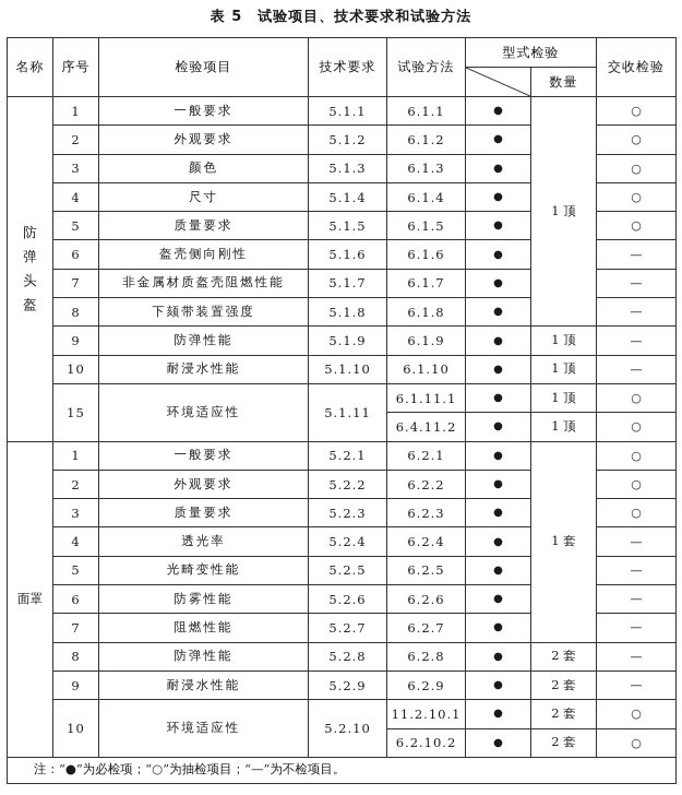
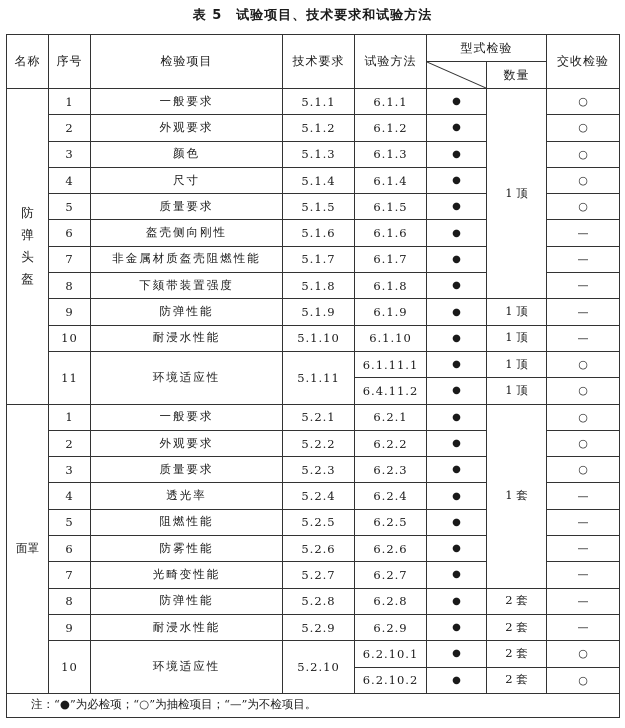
  表 5 试验项目、技术要求和试验方法
  名称	序号	检验项目	技术要求	试验方法	型式检验	交收检验
  	数量
  防弹头盔	1	一般要求	5.1.1	6.1.1	●	1 顶	○
  2	外观要求	5.1.2	6.1.2	●	○
  3	颜色	5.1.3	6.1.3	●	○
  4	尺寸	5.1.4	6.1.4	●	○
  5	质量要求	5.1.5	6.1.5	●	○
  6	盔壳侧向刚性	5.1.6	6.1.6	●	—
  7	非金属材质盔壳阻燃性能	5.1.7	6.1.7	●	—
  8	下颏带装置强度	5.1.8	6.1.8	●	—
  9	防弹性能	5.1.9	6.1.9	●	1 顶	—
  10	耐浸水性能	5.1.10	6.1.10	●	1 顶	—
- 15	环境适应性	5.1.11	6.1.11.1	●	1 顶	○
+ 11	环境适应性	5.1.11	6.1.11.1	●	1 顶	○
  6.4.11.2	●	1 顶	○
  面罩	1	一般要求	5.2.1	6.2.1	●	1 套	○
  2	外观要求	5.2.2	6.2.2	●	○
  3	质量要求	5.2.3	6.2.3	●	○
  4	透光率	5.2.4	6.2.4	●	—
- 5	光畸变性能	5.2.5	6.2.5	●	—
+ 5	阻燃性能	5.2.5	6.2.5	●	—
  6	防雾性能	5.2.6	6.2.6	●	—
- 7	阻燃性能	5.2.7	6.2.7	●	—
+ 7	光畸变性能	5.2.7	6.2.7	●	—
  8	防弹性能	5.2.8	6.2.8	●	2 套	—
  9	耐浸水性能	5.2.9	6.2.9	●	2 套	—
- 10	环境适应性	5.2.10	11.2.10.1	●	2 套	○
+ 10	环境适应性	5.2.10	6.2.10.1	●	2 套	○
  6.2.10.2	●	2 套	○
  注：“●”为必检项；“○”为抽检项目；“—”为不检项目。
